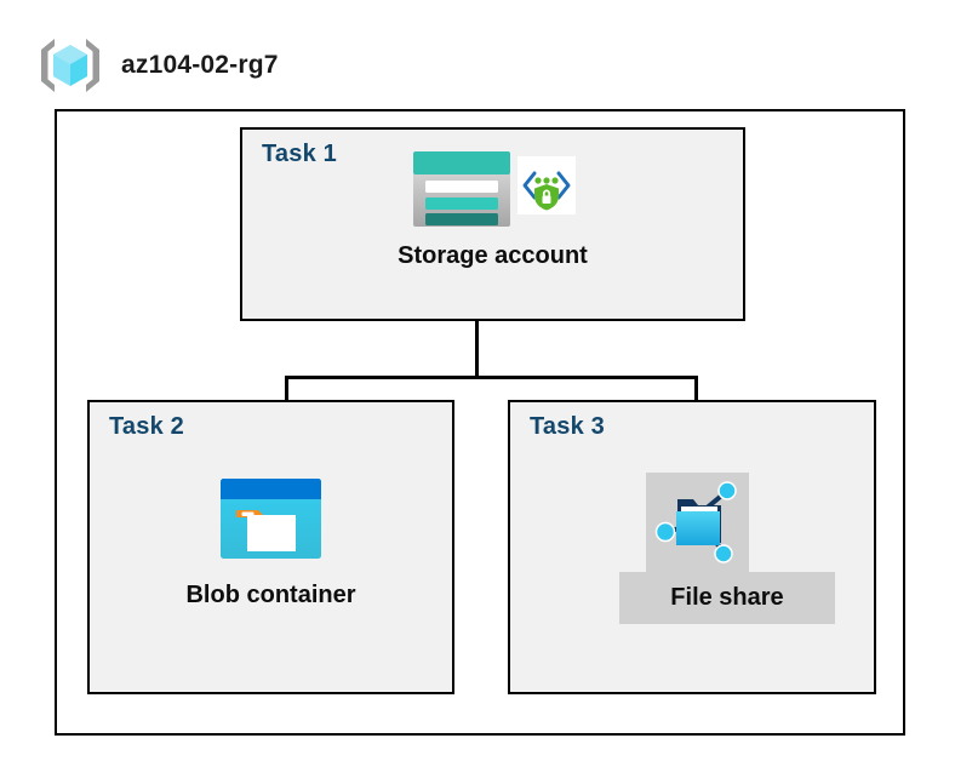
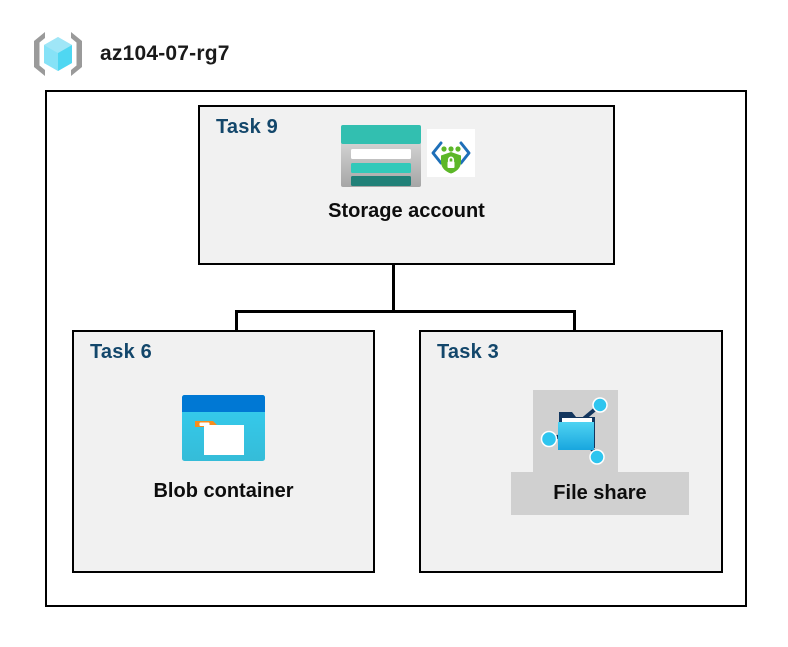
- az104-02-rg7
+ az104-07-rg7
- Task 1
+ Task 9
  Storage account
- Task 2
+ Task 6
  Blob container
  Task 3
  File share
